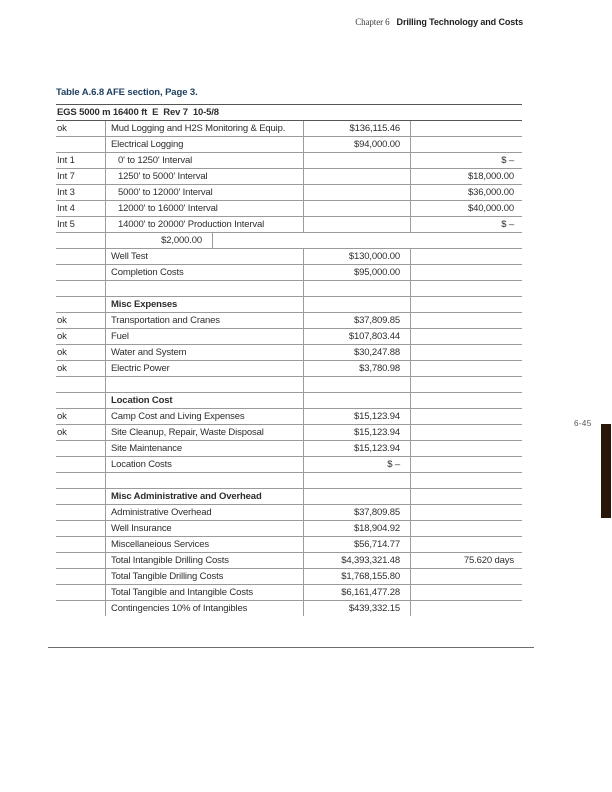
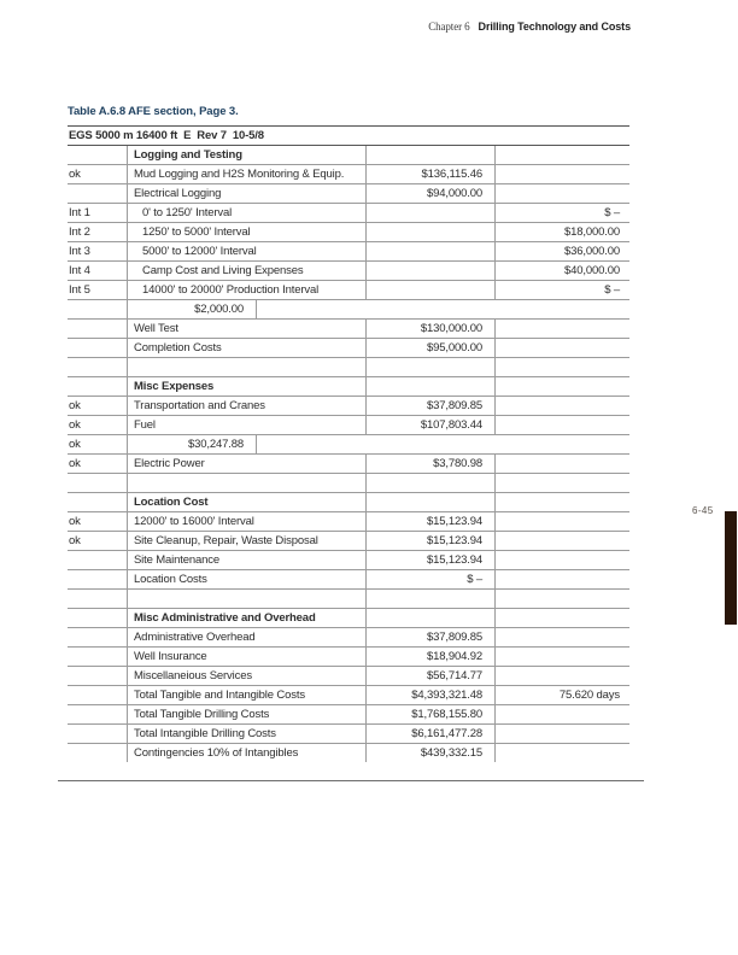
  Chapter 6 Drilling Technology and Costs
  Table A.6.8 AFE section, Page 3.
  EGS 5000 m 16400 ft E Rev 7 10-5/8
+ Logging and Testing
  ok
  Mud Logging and H2S Monitoring & Equip.
  $136,115.46
  Electrical Logging
  $94,000.00
  Int 1
  0' to 1250' Interval
  $ –
- Int 7
+ Int 2
  1250' to 5000' Interval
  $18,000.00
  Int 3
  5000' to 12000' Interval
  $36,000.00
  Int 4
- 12000' to 16000' Interval
+ Camp Cost and Living Expenses
  $40,000.00
  Int 5
  14000' to 20000' Production Interval
  $ –
  $2,000.00
  Well Test
  $130,000.00
  Completion Costs
  $95,000.00
  Misc Expenses
  ok
  Transportation and Cranes
  $37,809.85
  ok
  Fuel
  $107,803.44
  ok
- Water and System
  $30,247.88
  ok
  Electric Power
  $3,780.98
  Location Cost
  ok
- Camp Cost and Living Expenses
+ 12000' to 16000' Interval
  $15,123.94
  ok
  Site Cleanup, Repair, Waste Disposal
  $15,123.94
  Site Maintenance
  $15,123.94
  Location Costs
  $ –
  Misc Administrative and Overhead
  Administrative Overhead
  $37,809.85
  Well Insurance
  $18,904.92
  Miscellaneious Services
  $56,714.77
- Total Intangible Drilling Costs
+ Total Tangible and Intangible Costs
  $4,393,321.48
  75.620 days
  Total Tangible Drilling Costs
  $1,768,155.80
- Total Tangible and Intangible Costs
+ Total Intangible Drilling Costs
  $6,161,477.28
  Contingencies 10% of Intangibles
  $439,332.15
  6-45
